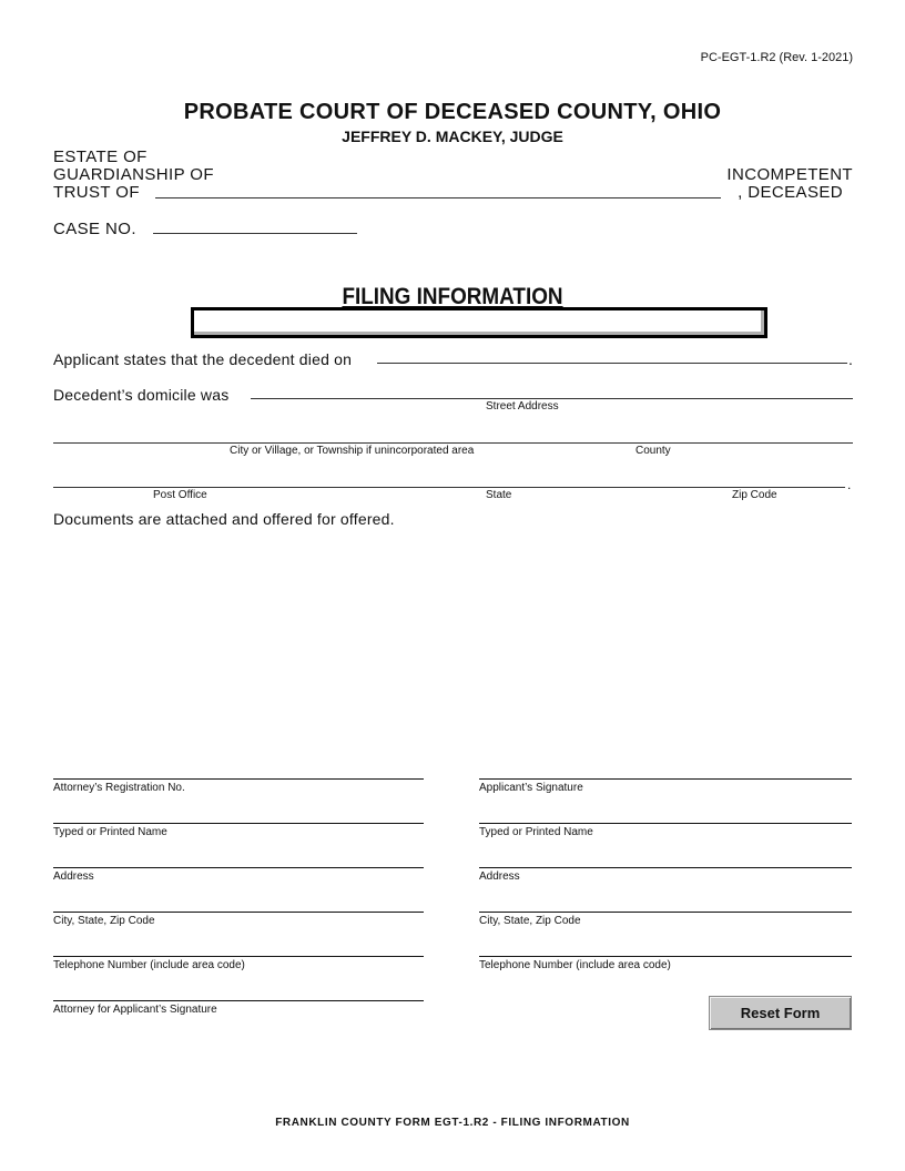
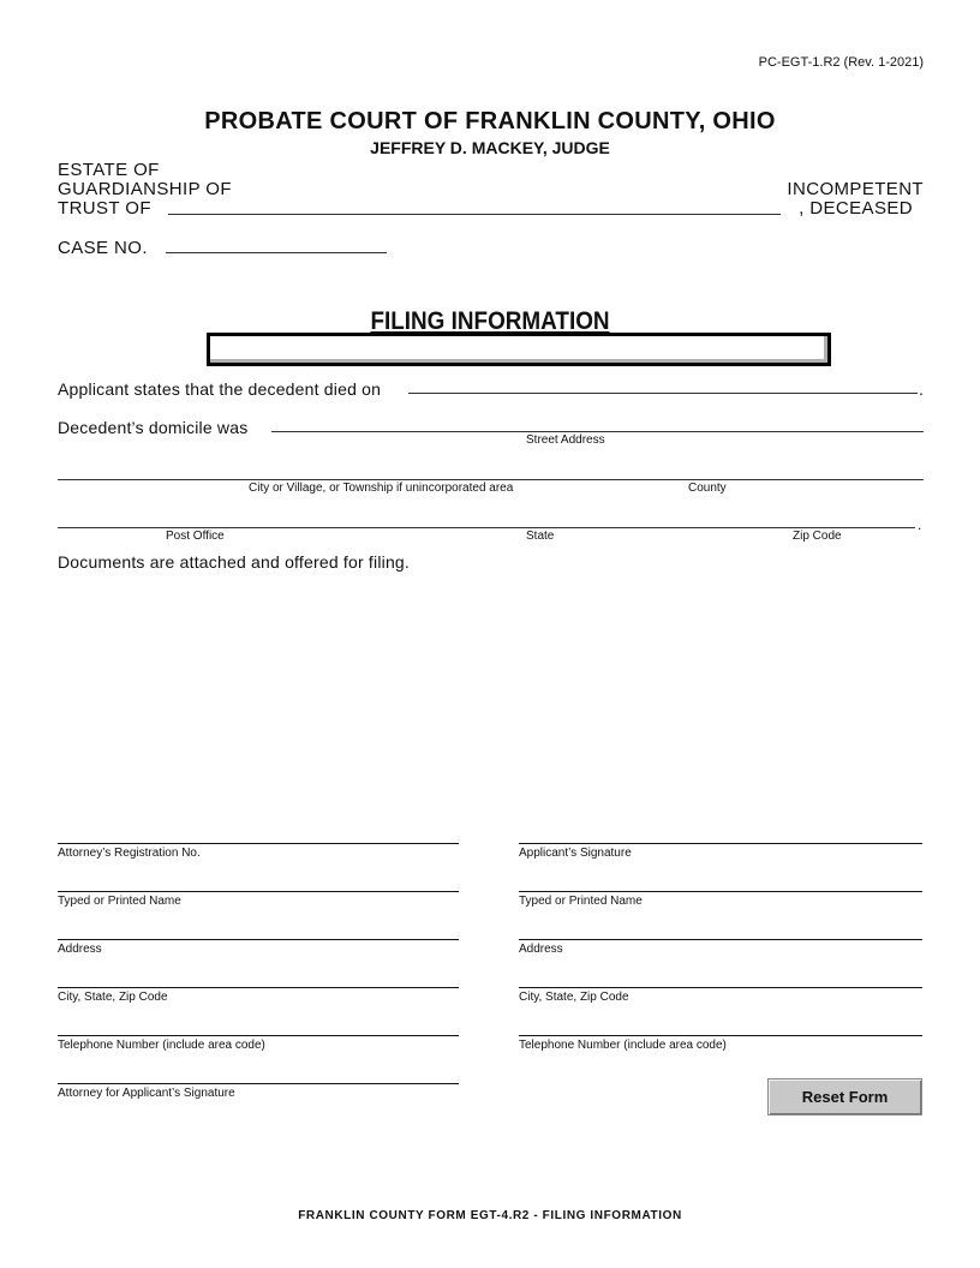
  PC-EGT-1.R2 (Rev. 1-2021)
- PROBATE COURT OF DECEASED COUNTY, OHIO
+ PROBATE COURT OF FRANKLIN COUNTY, OHIO
  JEFFREY D. MACKEY, JUDGE
  ESTATE OF
  GUARDIANSHIP OF
  TRUST OF
  INCOMPETENT
  , DECEASED
  CASE NO.
  FILING INFORMATION
  Applicant states that the decedent died on
  .
  Decedent’s domicile was
  Street Address
  City or Village, or Township if unincorporated area
  County
  .
  Post Office
  State
  Zip Code
- Documents are attached and offered for offered.
+ Documents are attached and offered for filing.
  Attorney’s Registration No.
  Typed or Printed Name
  Address
  City, State, Zip Code
  Telephone Number (include area code)
  Attorney for Applicant’s Signature
  Applicant’s Signature
  Typed or Printed Name
  Address
  City, State, Zip Code
  Telephone Number (include area code)
  Reset Form
- FRANKLIN COUNTY FORM EGT-1.R2 - FILING INFORMATION
+ FRANKLIN COUNTY FORM EGT-4.R2 - FILING INFORMATION
